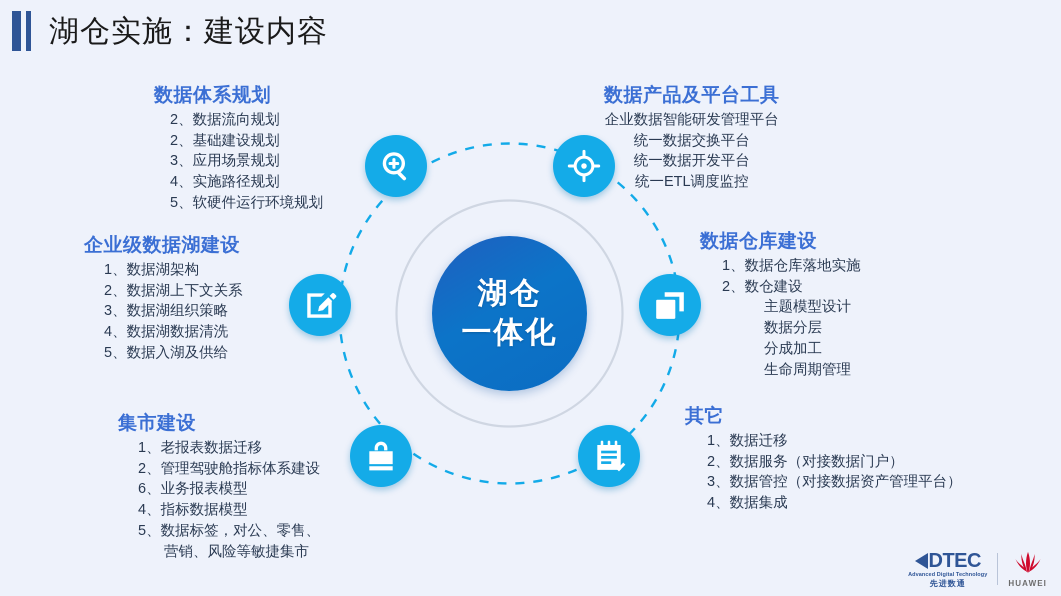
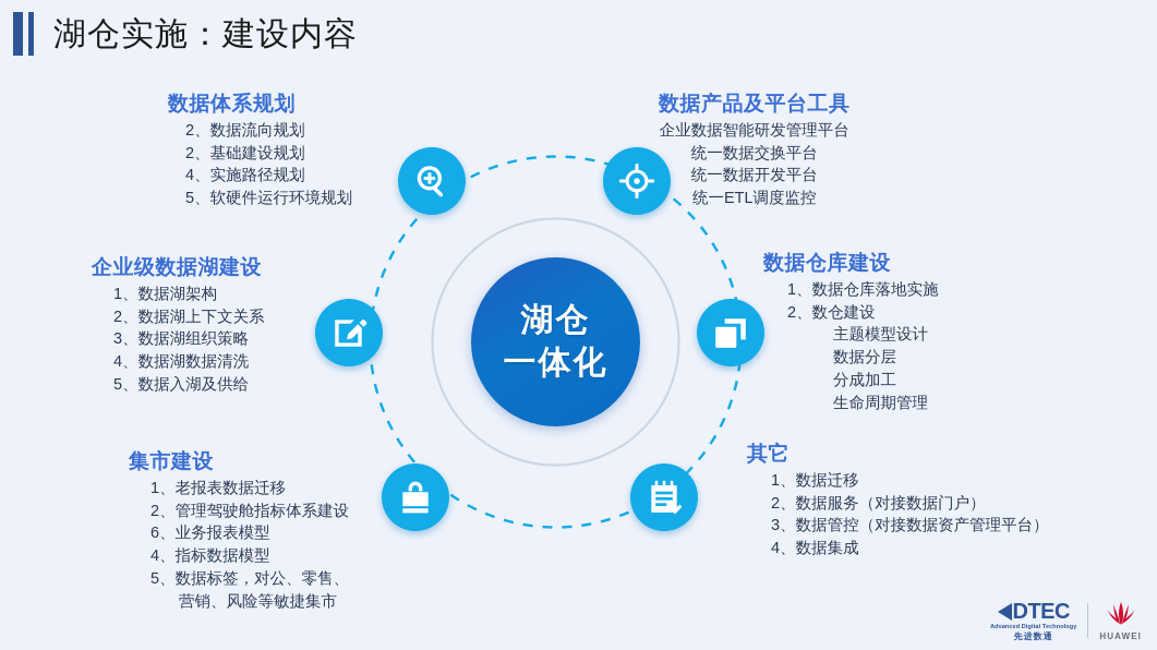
  湖仓实施：建设内容
  湖仓
  一体化
  数据体系规划
  2、数据流向规划
  2、基础建设规划
- 3、应用场景规划
  4、实施路径规划
  5、软硬件运行环境规划
  数据产品及平台工具
  企业数据智能研发管理平台
  统一数据交换平台
  统一数据开发平台
  统一ETL调度监控
  企业级数据湖建设
  1、数据湖架构
  2、数据湖上下文关系
  3、数据湖组织策略
  4、数据湖数据清洗
  5、数据入湖及供给
  数据仓库建设
  1、数据仓库落地实施
  2、数仓建设
  主题模型设计
  数据分层
  分成加工
  生命周期管理
  集市建设
  1、老报表数据迁移
  2、管理驾驶舱指标体系建设
  6、业务报表模型
  4、指标数据模型
  5、数据标签，对公、零售、
  营销、风险等敏捷集市
  其它
  1、数据迁移
  2、数据服务（对接数据门户）
  3、数据管控（对接数据资产管理平台）
  4、数据集成
  DTEC
  先进数通
  HUAWEI
